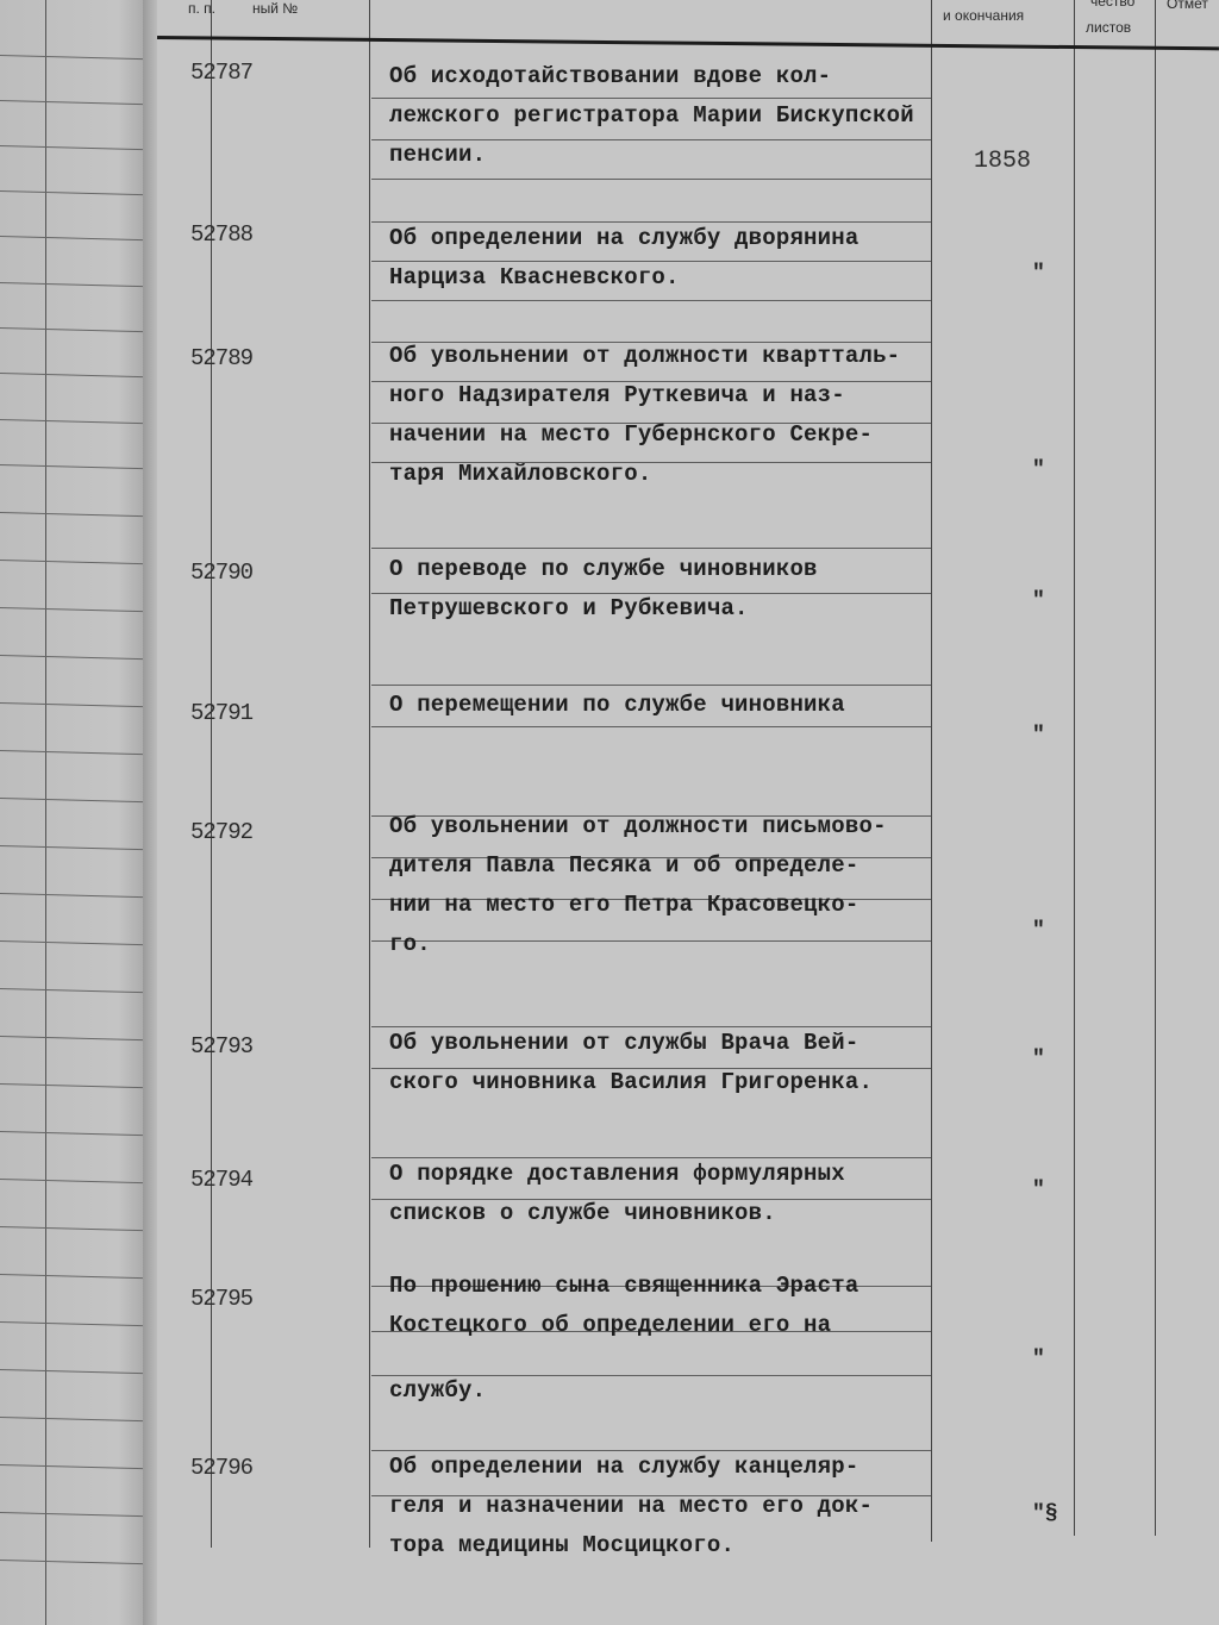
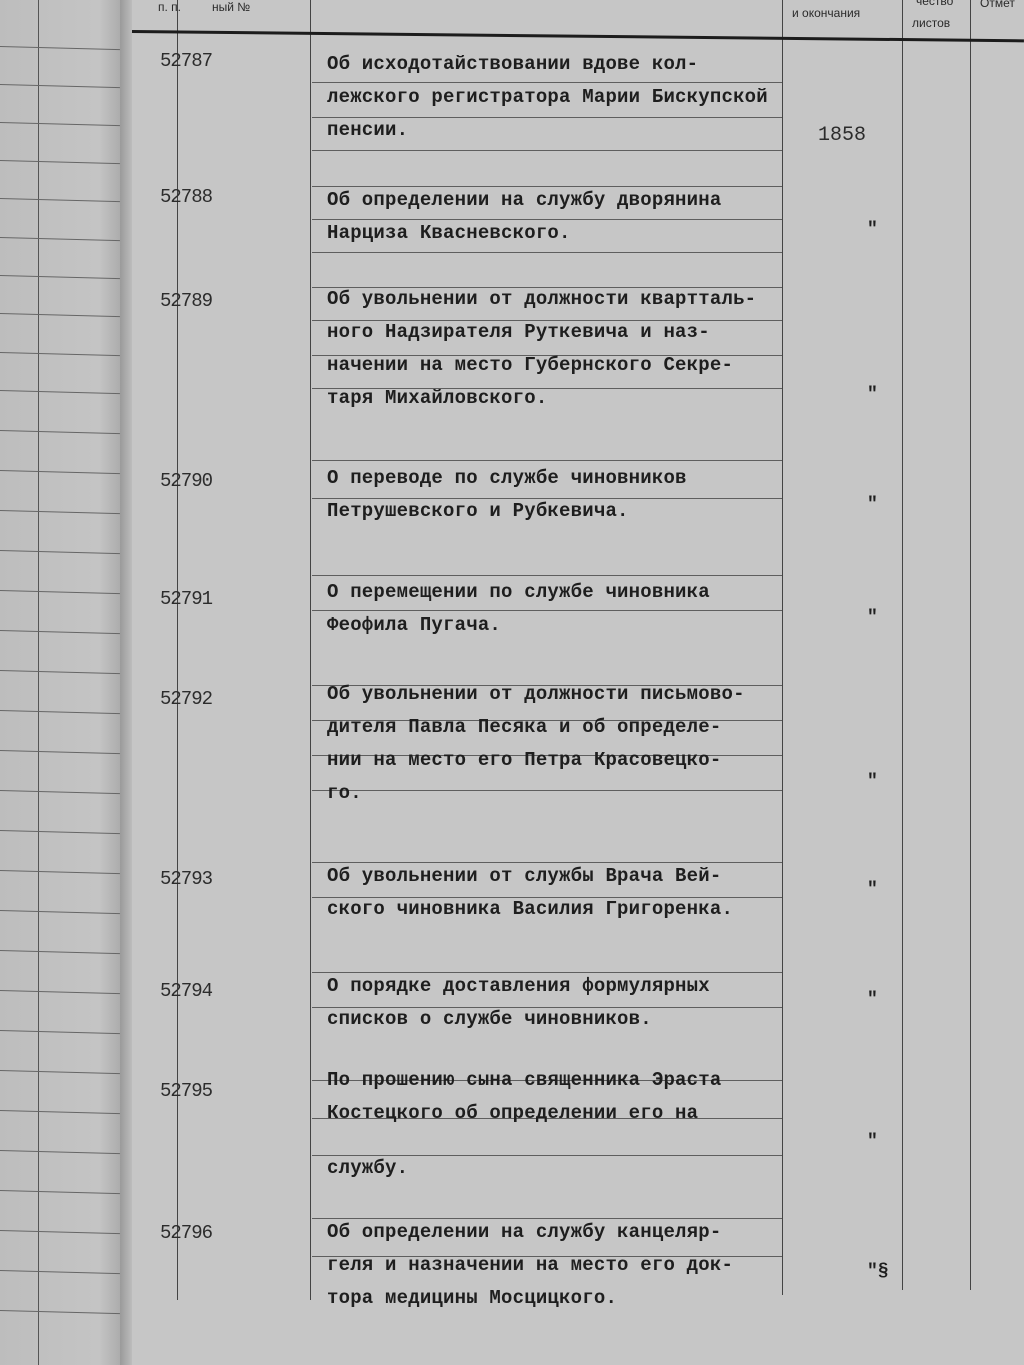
  п. п.
  ный №
  и окончания
  чество
  листов
  Отмет
  52787
  Об исходотайствовании вдове кол-
  лежского регистратора Марии Бискупской
  пенсии.
  1858
  52788
  Об определении на службу дворянина
  Нарциза Квасневского.
  "
  52789
  Об увольнении от должности квартталь-
  ного Надзирателя Руткевича и наз-
  начении на место Губернского Секре-
  таря Михайловского.
  "
  52790
  О переводе по службе чиновников
  Петрушевского и Рубкевича.
  "
  52791
  О перемещении по службе чиновника
+ Феофила Пугача.
  "
  52792
  Об увольнении от должности письмово-
  дителя Павла Песяка и об определе-
  нии на место его Петра Красовецко-
  го.
  "
  52793
  Об увольнении от службы Врача Вей-
  ского чиновника Василия Григоренка.
  "
  52794
  О порядке доставления формулярных
  списков о службе чиновников.
  "
  52795
  По прошению сына священника Эраста
  Костецкого об определении его на
  службу.
  "
  52796
  Об определении на службу канцеляр-
  геля и назначении на место его док-
  тора медицины Мосцицкого.
  "§
